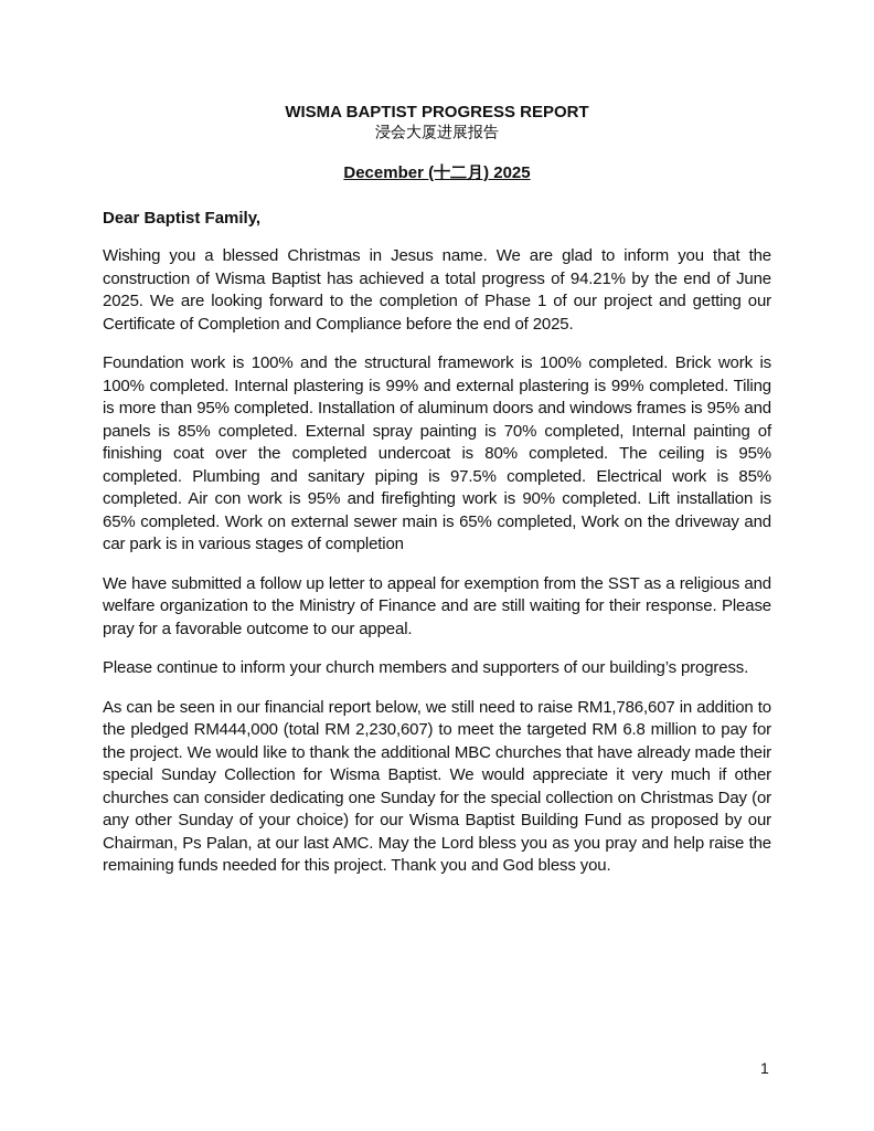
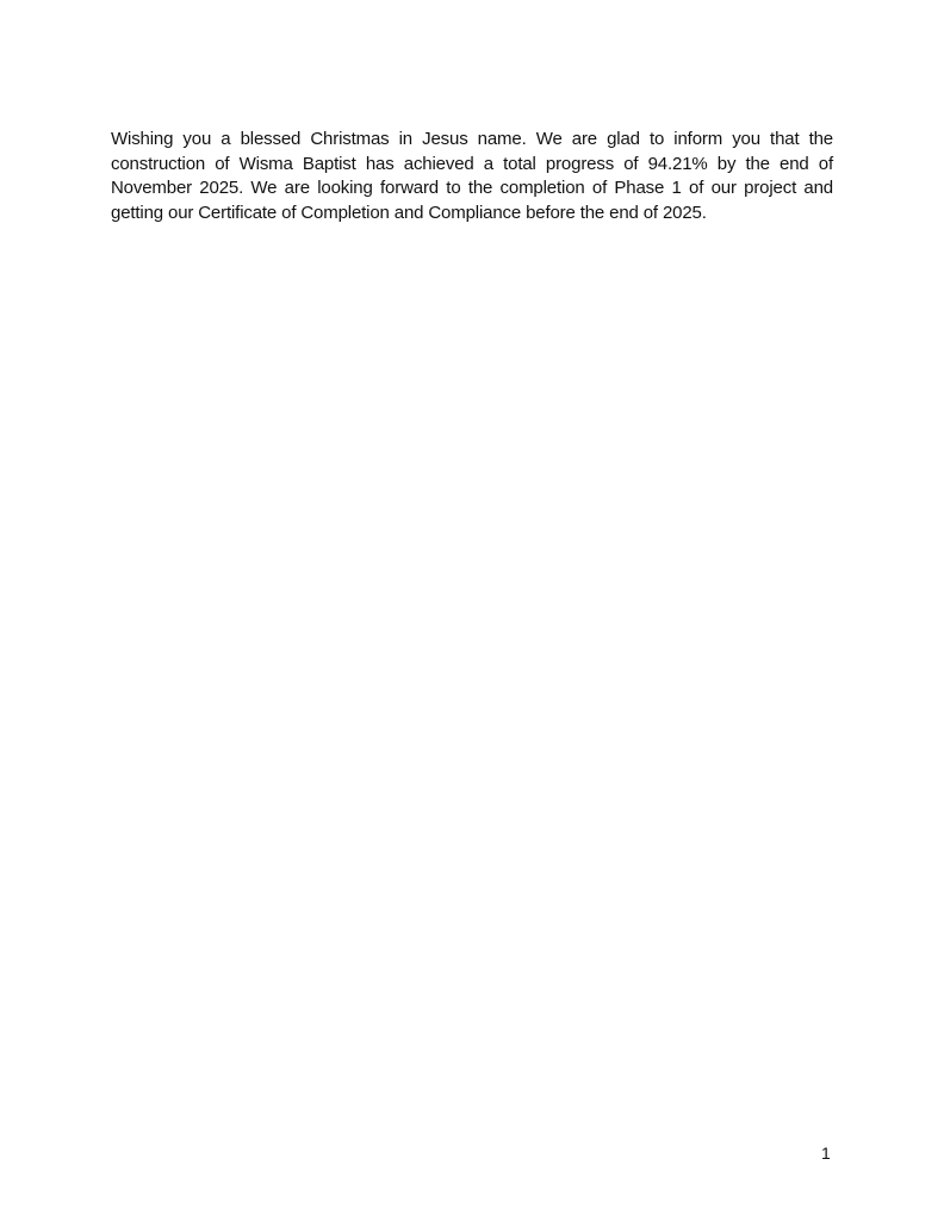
- WISMA BAPTIST PROGRESS REPORT
- 浸会大厦进展报告
- December (十二月) 2025
- Dear Baptist Family,
- Wishing you a blessed Christmas in Jesus name. We are glad to inform you that the construction of Wisma Baptist has achieved a total progress of 94.21% by the end of June 2025. We are looking forward to the completion of Phase 1 of our project and getting our Certificate of Completion and Compliance before the end of 2025.
+ Wishing you a blessed Christmas in Jesus name. We are glad to inform you that the construction of Wisma Baptist has achieved a total progress of 94.21% by the end of November 2025. We are looking forward to the completion of Phase 1 of our project and getting our Certificate of Completion and Compliance before the end of 2025.
- Foundation work is 100% and the structural framework is 100% completed. Brick work is 100% completed. Internal plastering is 99% and external plastering is 99% completed. Tiling is more than 95% completed. Installation of aluminum doors and windows frames is 95% and panels is 85% completed. External spray painting is 70% completed, Internal painting of finishing coat over the completed undercoat is 80% completed. The ceiling is 95% completed. Plumbing and sanitary piping is 97.5% completed. Electrical work is 85% completed. Air con work is 95% and firefighting work is 90% completed. Lift installation is 65% completed. Work on external sewer main is 65% completed, Work on the driveway and car park is in various stages of completion
- We have submitted a follow up letter to appeal for exemption from the SST as a religious and welfare organization to the Ministry of Finance and are still waiting for their response. Please pray for a favorable outcome to our appeal.
- Please continue to inform your church members and supporters of our building’s progress.
- As can be seen in our financial report below, we still need to raise RM1,786,607 in addition to the pledged RM444,000 (total RM 2,230,607) to meet the targeted RM 6.8 million to pay for the project. We would like to thank the additional MBC churches that have already made their special Sunday Collection for Wisma Baptist. We would appreciate it very much if other churches can consider dedicating one Sunday for the special collection on Christmas Day (or any other Sunday of your choice) for our Wisma Baptist Building Fund as proposed by our Chairman, Ps Palan, at our last AMC. May the Lord bless you as you pray and help raise the remaining funds needed for this project. Thank you and God bless you.
  1
